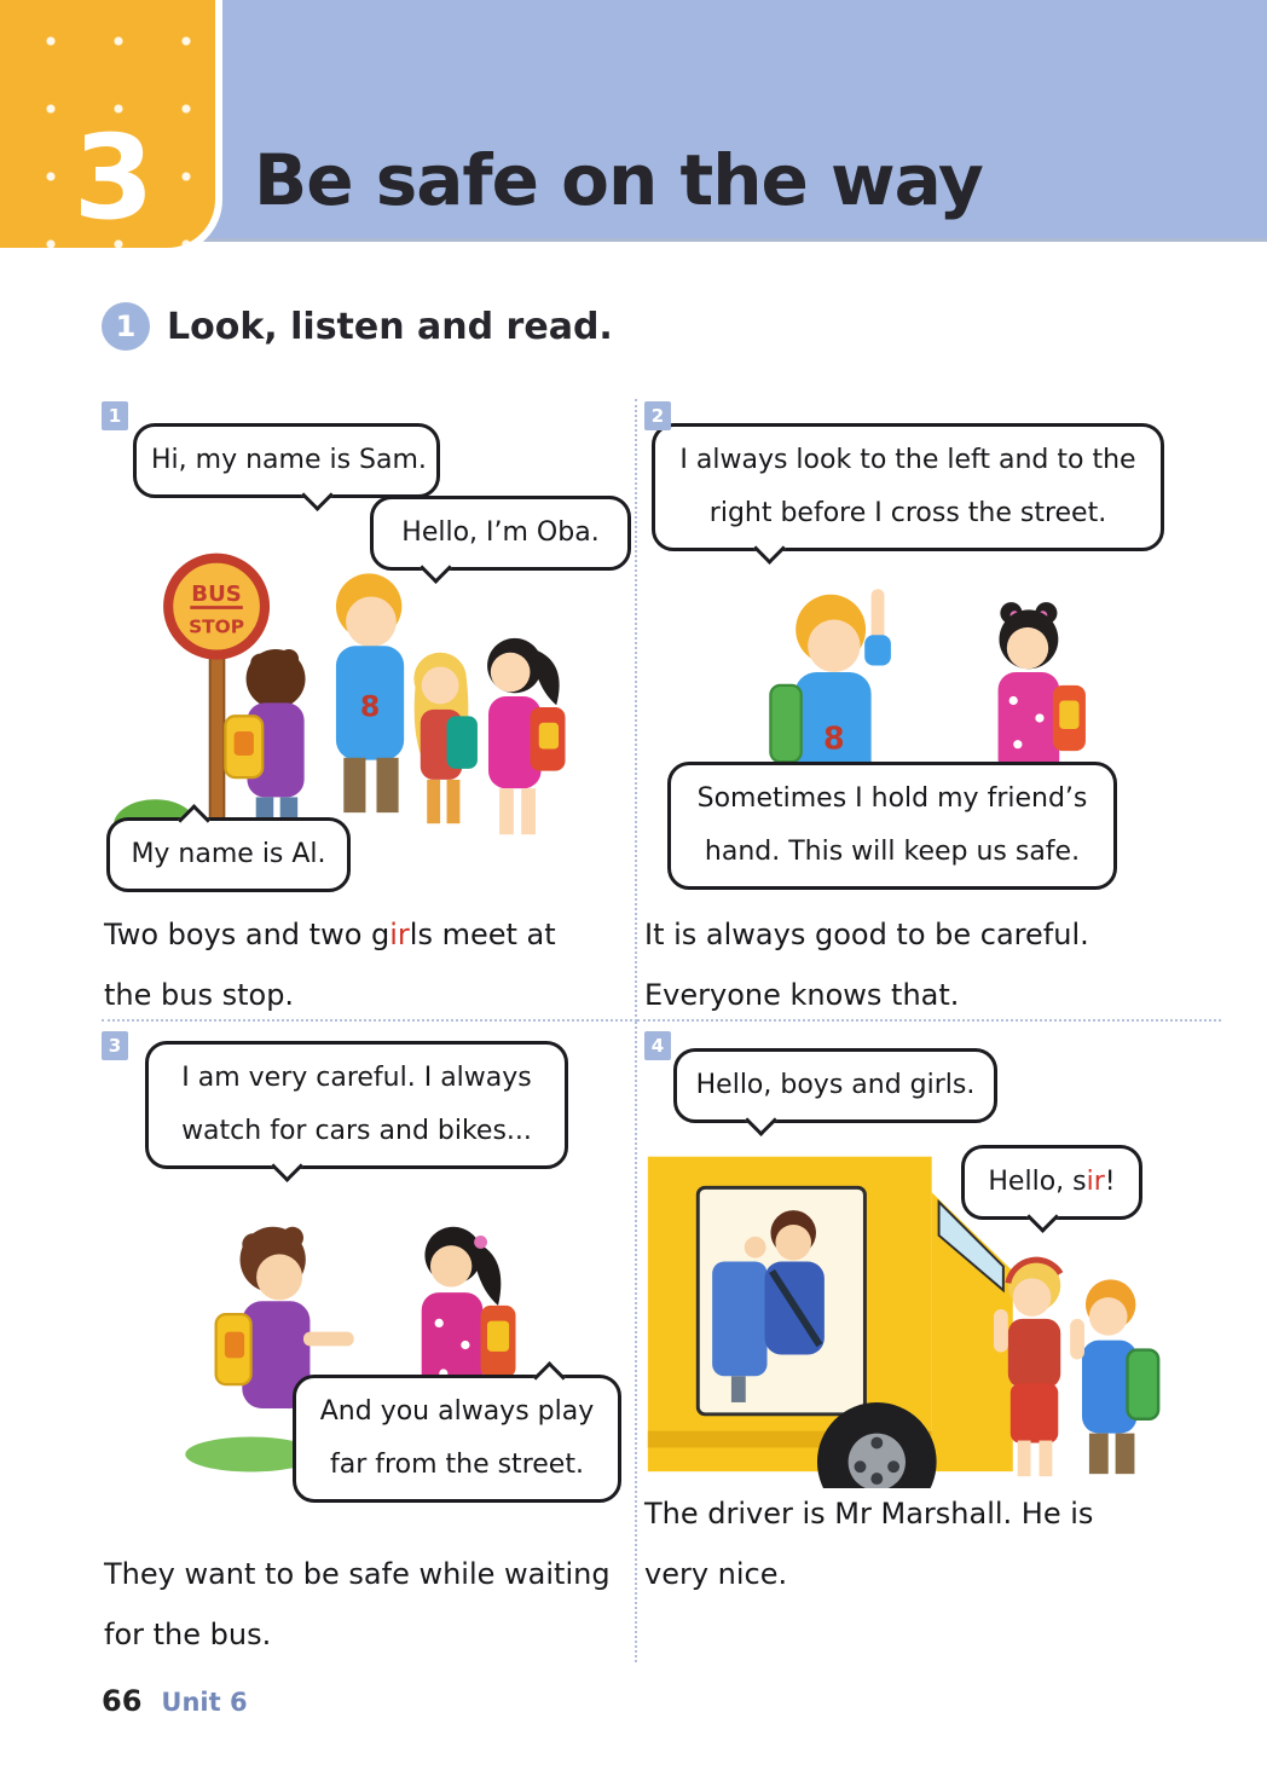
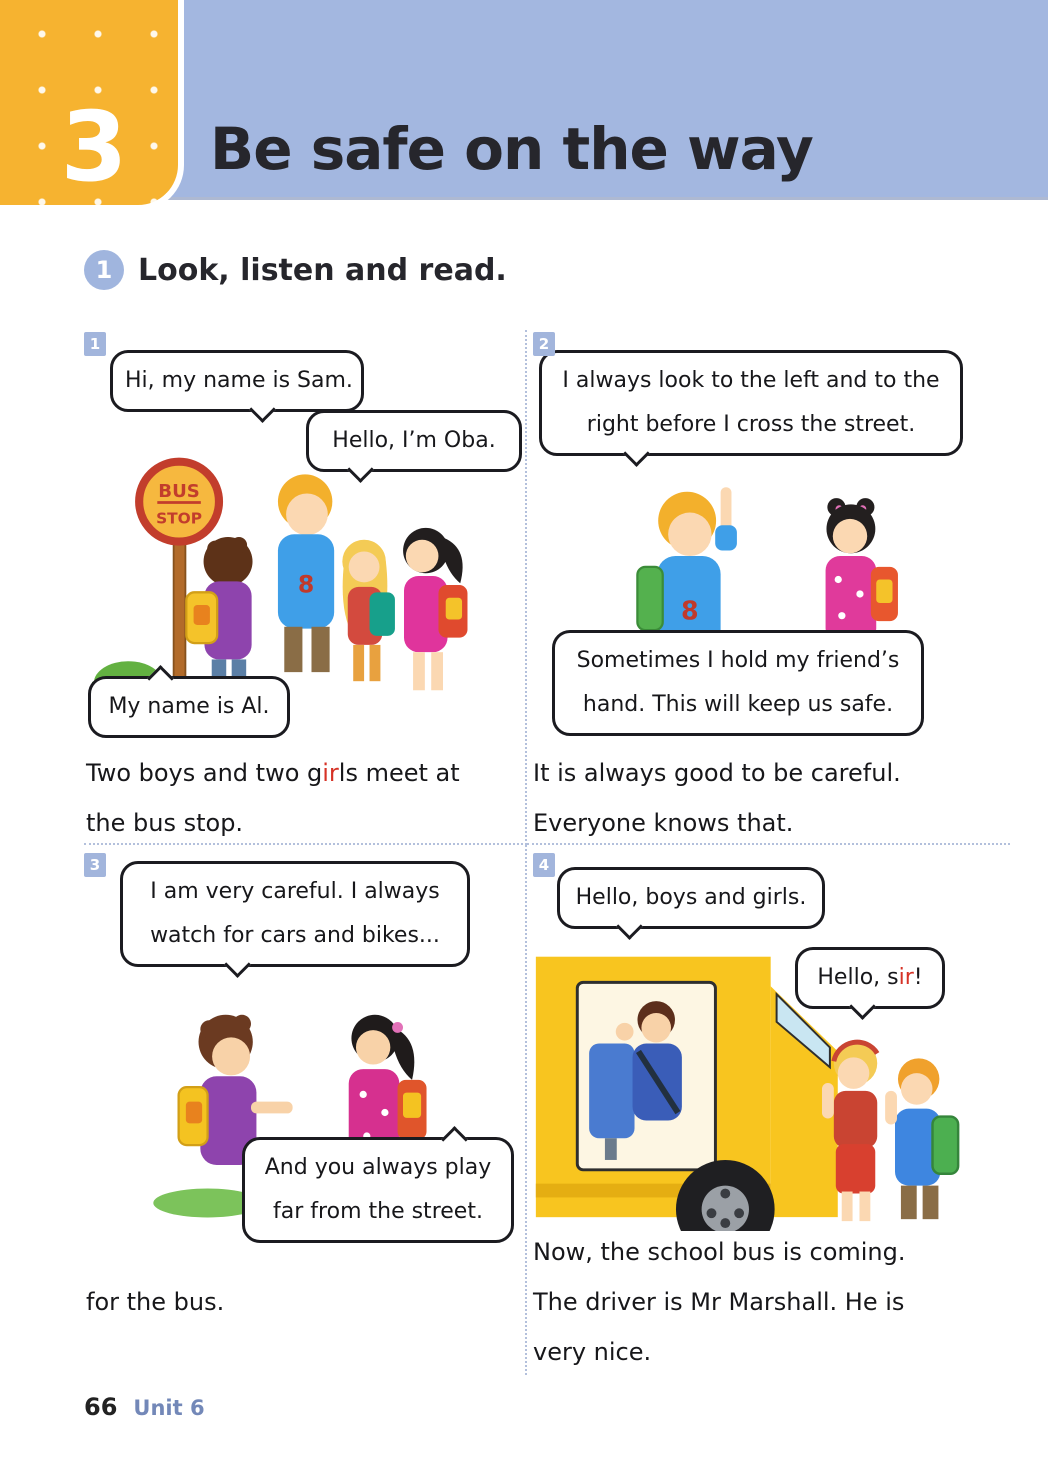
  Be safe on the way
  3
  1
  Look, listen and read.
  1
  BUS
  STOP
  8
  Hi, my name is Sam.
  Hello, I’m Oba.
  My name is Al.
  Two boys and two girls meet at
  the bus stop.
  2
  8
  I always look to the left and to the
  right before I cross the street.
  Sometimes I hold my friend’s
  hand. This will keep us safe.
  It is always good to be careful.
  Everyone knows that.
  3
  I am very careful. I always
  watch for cars and bikes...
  And you always play
  far from the street.
- They want to be safe while waiting
  for the bus.
  4
  Hello, boys and girls.
  Hello, sir!
+ Now, the school bus is coming.
  The driver is Mr Marshall. He is
  very nice.
  66
  Unit 6
